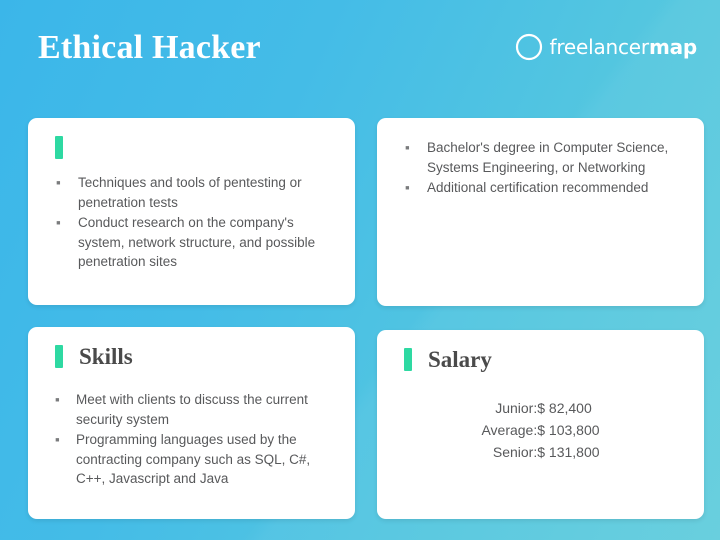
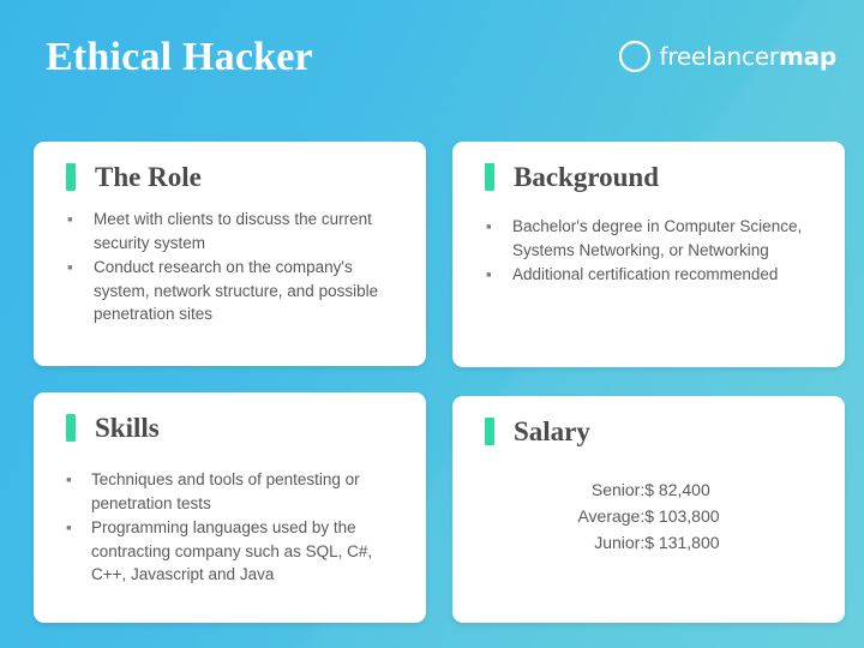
  Ethical Hacker
  freelancermap
+ The Role
  ▪
- Techniques and tools of pentesting or penetration tests
+ Meet with clients to discuss the current security system
  ▪
  Conduct research on the company's system, network structure, and possible penetration sites
+ Background
  ▪
- Bachelor's degree in Computer Science, Systems Engineering, or Networking
+ Bachelor's degree in Computer Science, Systems Networking, or Networking
  ▪
  Additional certification recommended
  Skills
  ▪
- Meet with clients to discuss the current security system
+ Techniques and tools of pentesting or penetration tests
  ▪
  Programming languages used by the contracting company such as SQL, C#, C++, Javascript and Java
  Salary
- Junior:	$ 82,400
+ Senior:	$ 82,400
  Average:	$ 103,800
- Senior:	$ 131,800
+ Junior:	$ 131,800
